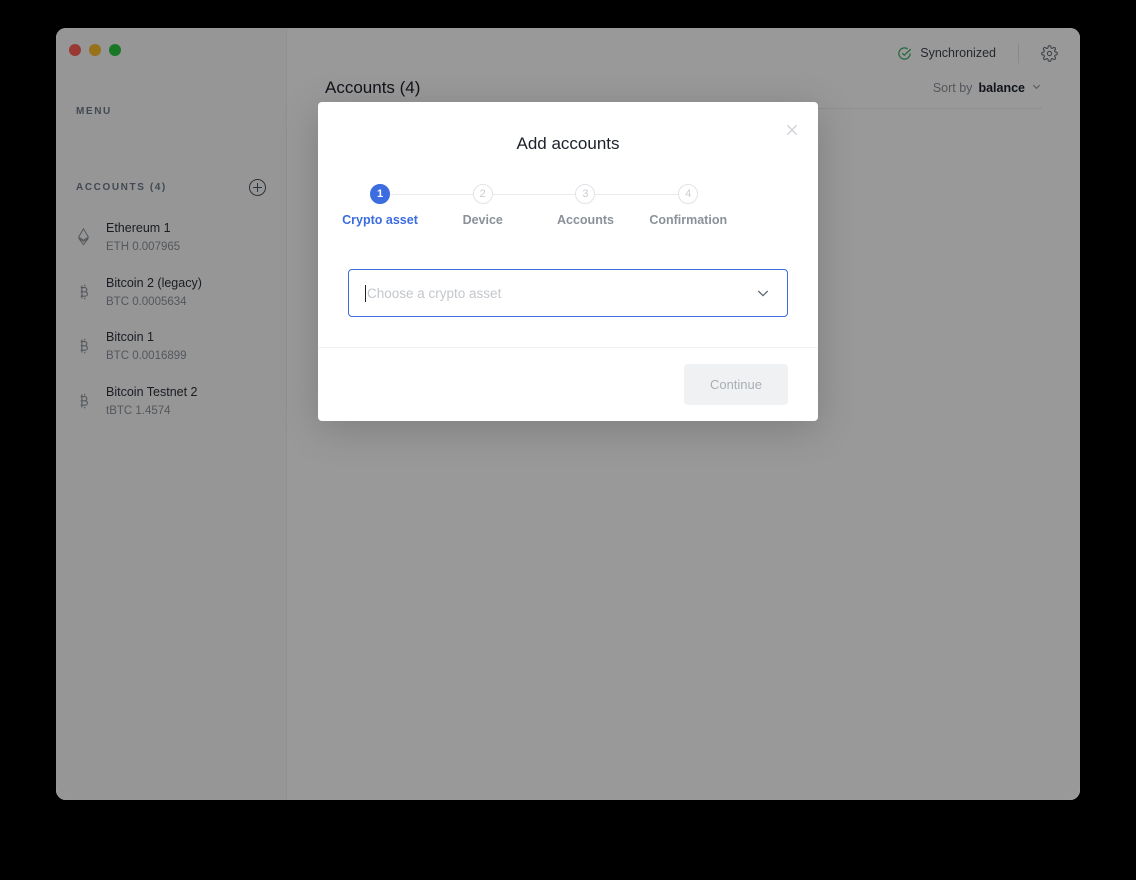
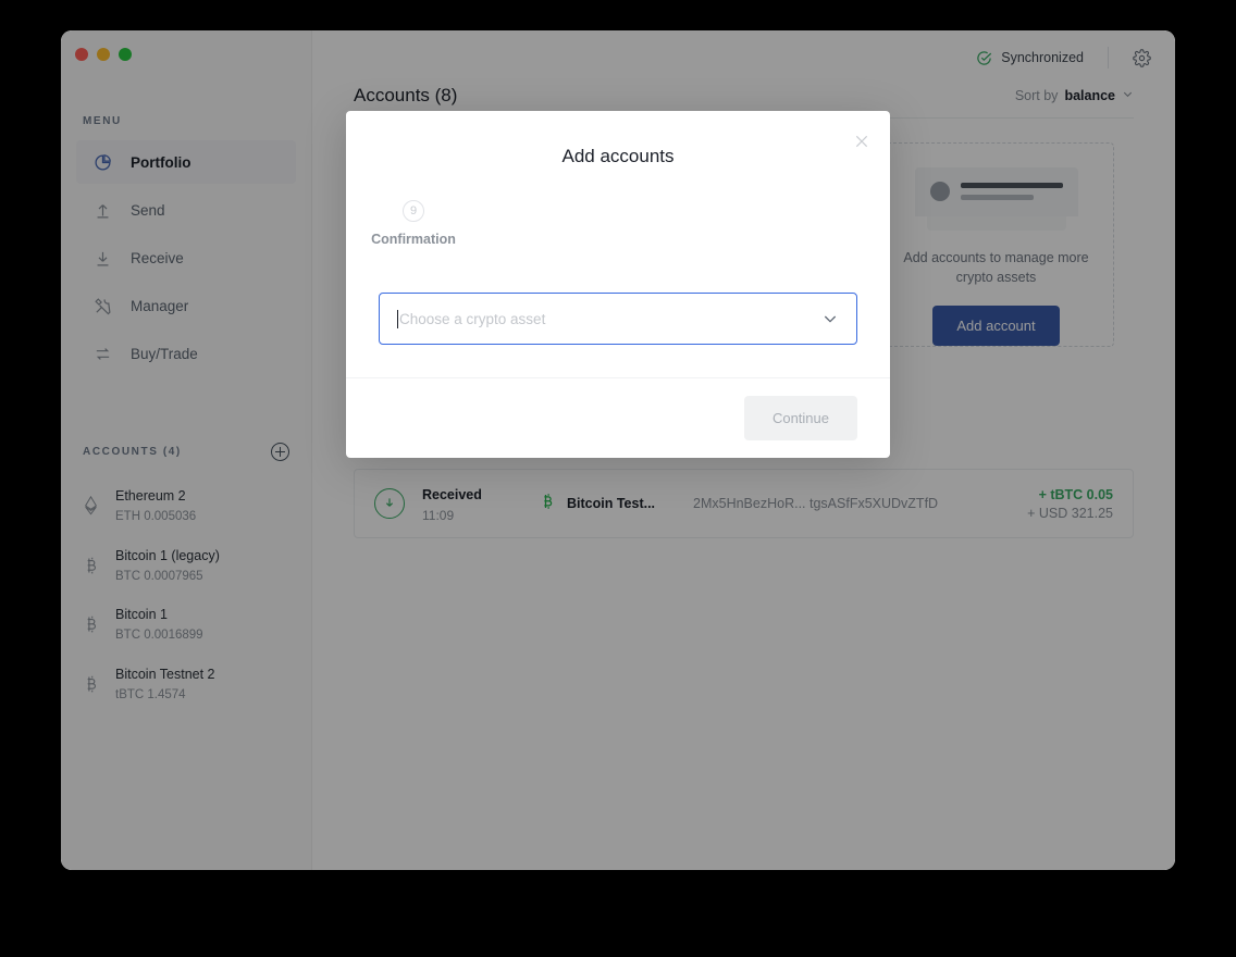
  MENU
+ Portfolio
+ Send
+ Receive
+ Manager
+ Buy/Trade
  ACCOUNTS (4)
- Ethereum 1
+ Ethereum 2
- ETH 0.007965
+ ETH 0.005036
- Bitcoin 2 (legacy)
+ Bitcoin 1 (legacy)
- BTC 0.0005634
+ BTC 0.0007965
  Bitcoin 1
  BTC 0.0016899
  Bitcoin Testnet 2
  tBTC 1.4574
  Synchronized
- Accounts (4)
+ Accounts (8)
  Sort by
  balance
+ Add accounts to manage more crypto assets
+ Add account
+ Received
+ 11:09
+ Bitcoin Test...
+ 2Mx5HnBezHoR... tgsASfFx5XUDvZTfD
+ + tBTC 0.05
+ + USD 321.25
  Add accounts
- 1
- Crypto asset
- 2
- Device
- 3
- Accounts
- 4
+ 9
  Confirmation
  Choose a crypto asset
  Continue
